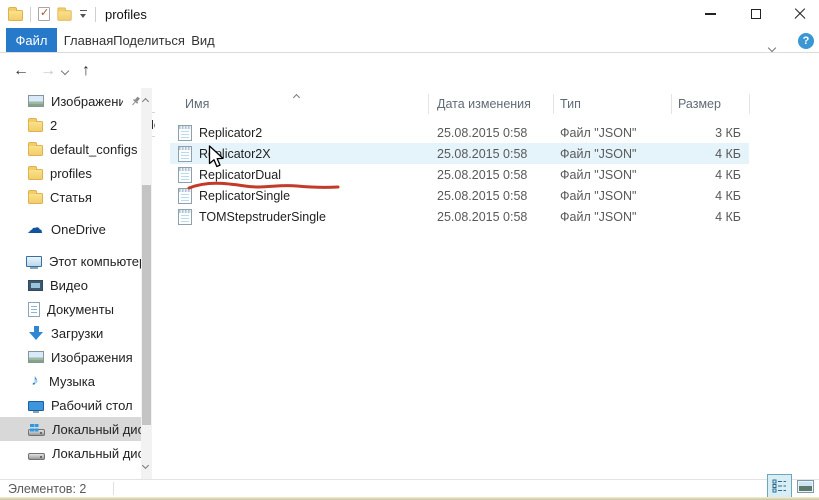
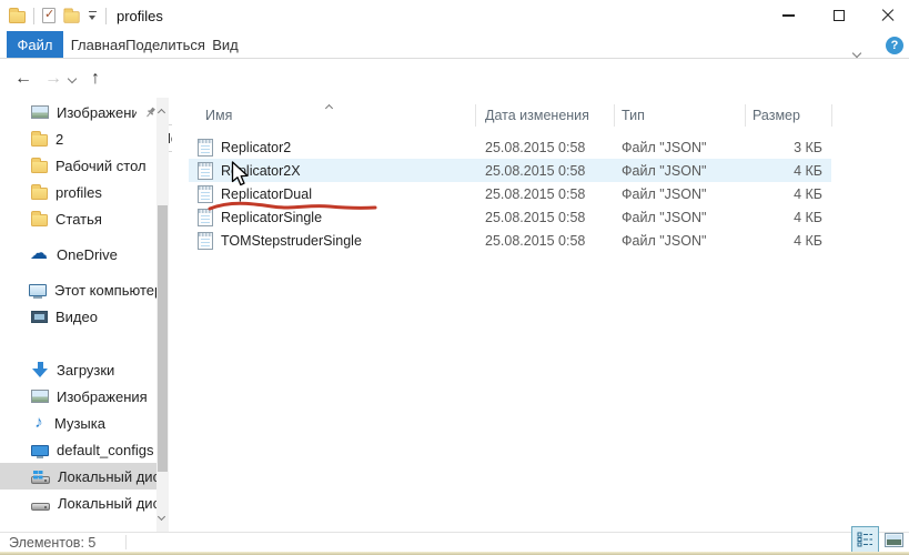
  ✓
  profiles
  Файл
  Главная
  Поделитьс
  Вид
  ?
  ←
  →
  ↑
  Изображени
  2
- default_configs
+ Рабочий стол
  profiles
  Статья
  ☁
  OneDrive
  Этот компьюте
  Видео
- Документы
  Загрузки
  Изображения
  ♪
  Музыка
- Рабочий стол
+ default_configs
  Локальный ди
  Локальный ди
  Имя
  Дата изменения
  Тип
  Размер
  Replicator2
  25.08.2015 0:58
  Файл "JSON"
  3 КБ
  Rlicator2X
  25.08.2015 0:58
  Файл "JSON"
  4 КБ
  ReplicatorDual
  25.08.2015 0:58
  Файл "JSON"
  4 КБ
  ReplicatorSingle
  25.08.2015 0:58
  Файл "JSON"
  4 КБ
  TOMStepstruderSingle
  25.08.2015 0:58
  Файл "JSON"
  4 КБ
- Элементов: 2
+ Элементов: 5
